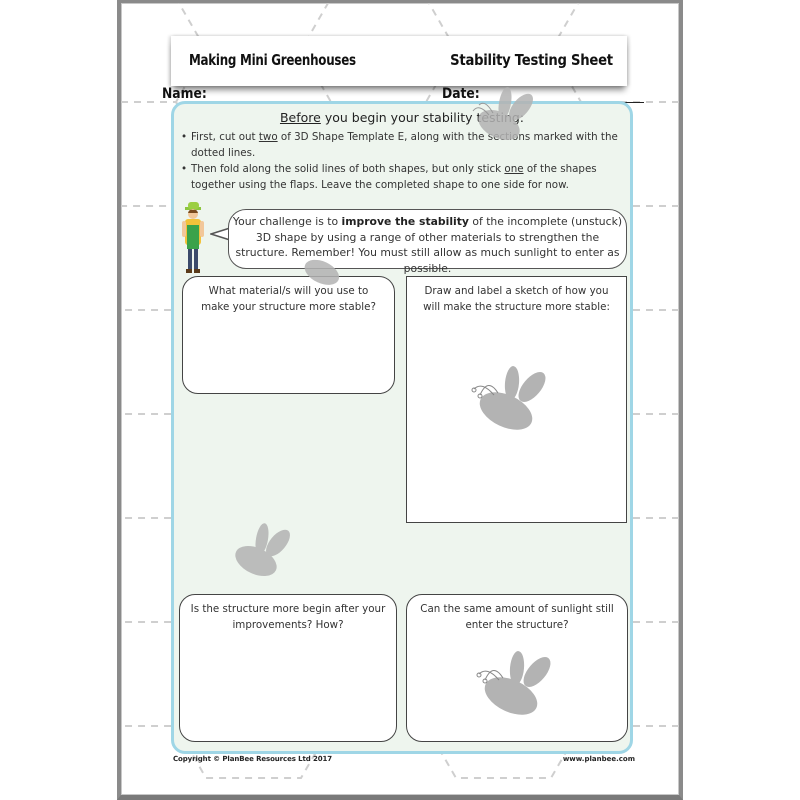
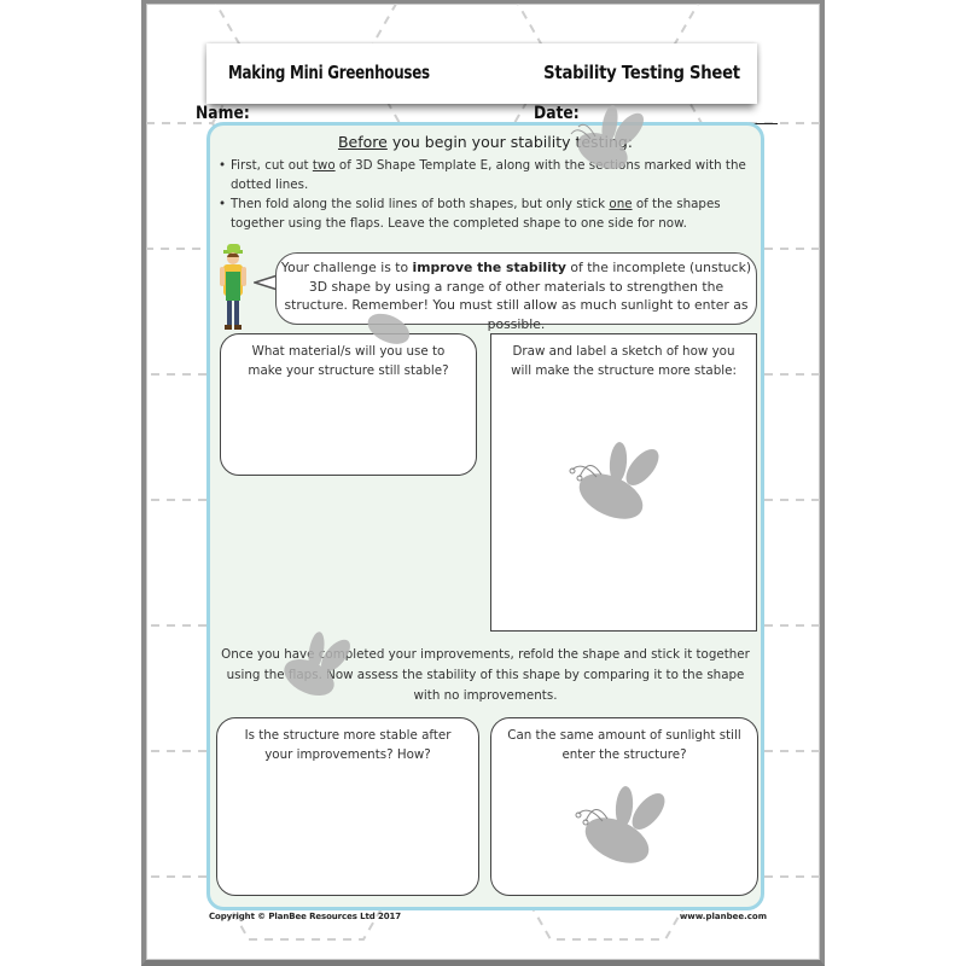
  Making Mini Greenhouses
  Stability Testing Sheet
  Name:
  Date:
  Before you begin your stability testing:
  First, cut out two of 3D Shape Template E, along with the sections marked with the dotted lines.
  Then fold along the solid lines of both shapes, but only stick one of the shapes together using the flaps. Leave the completed shape to one side for now.
  Your challenge is to improve the stability of the incomplete (unstuck) 3D shape by using a range of other materials to strengthen the structure. Remember! You must still allow as much sunlight to enter as possible.
- What material/s will you use to make your structure more stable?
+ What material/s will you use to make your structure still stable?
  Draw and label a sketch of how you will make the structure more stable:
+ Once you have completed your improvements, refold the shape and stick it together using the flaps. Now assess the stability of this shape by comparing it to the shape with no improvements.
- Is the structure more begin after your improvements? How?
+ Is the structure more stable after your improvements? How?
  Can the same amount of sunlight still enter the structure?
  Copyright © PlanBee Resources Ltd 2017
  www.planbee.com
